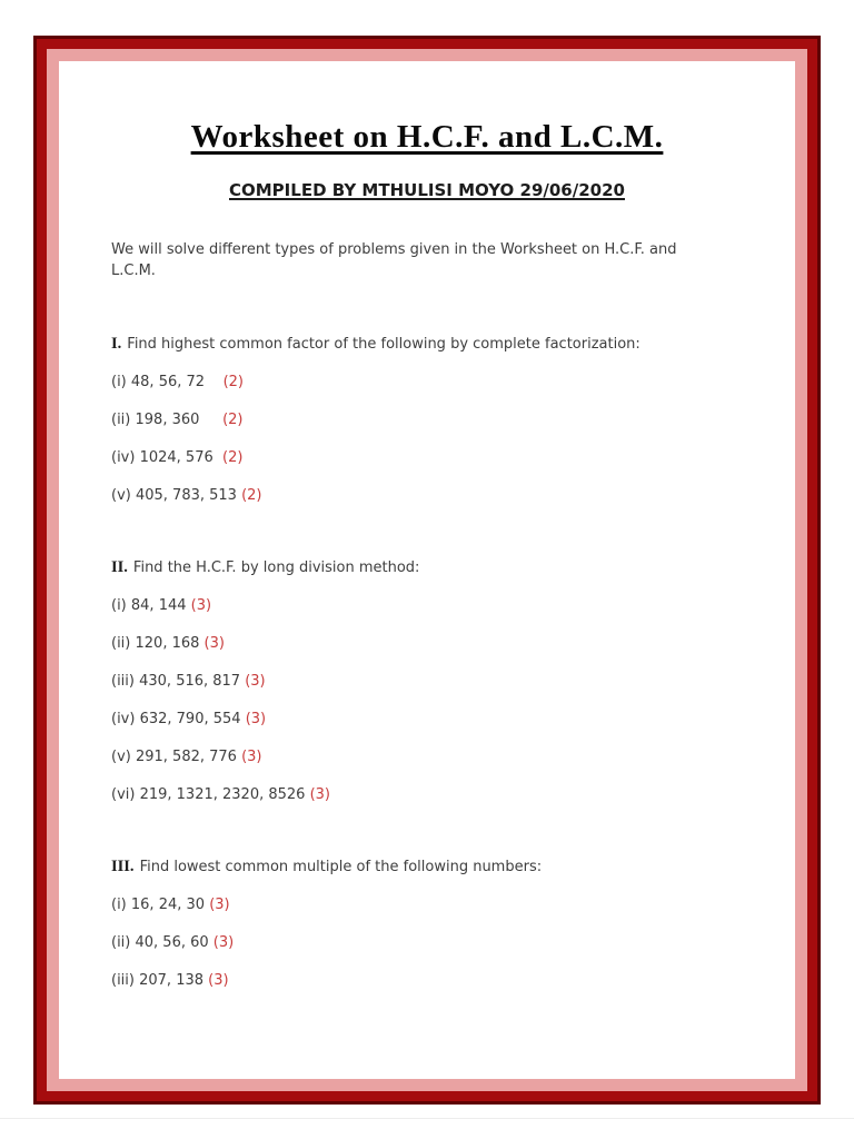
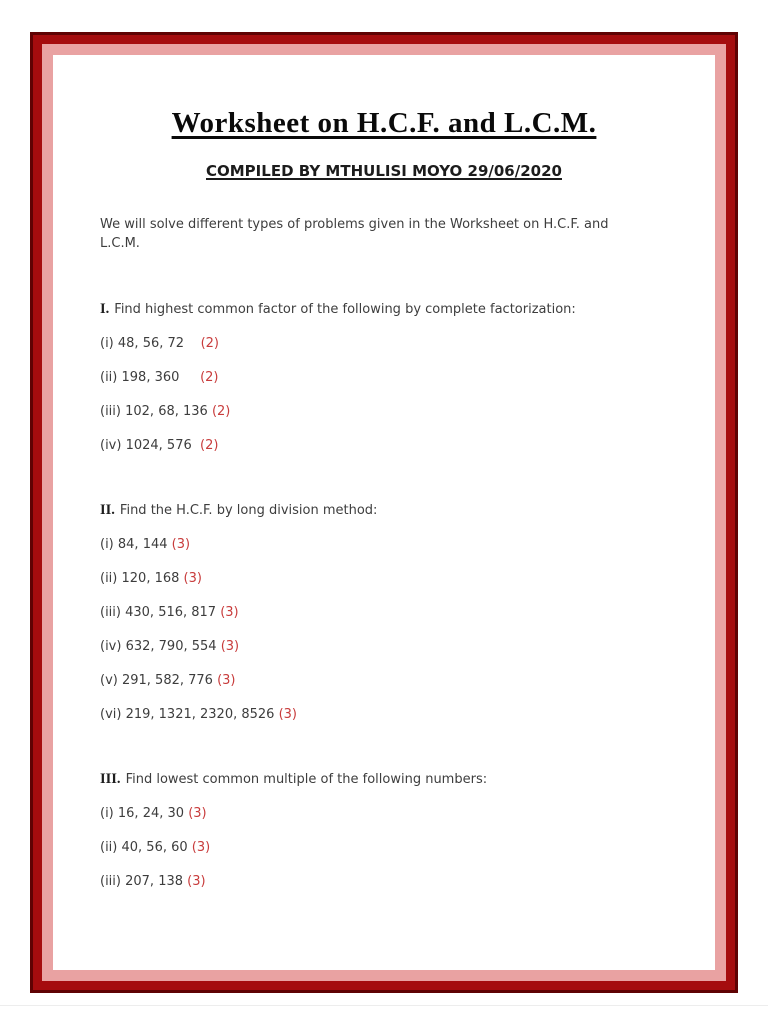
  Worksheet on H.C.F. and L.C.M.
  COMPILED BY MTHULISI MOYO 29/06/2020
  We will solve different types of problems given in the Worksheet on H.C.F. and
  L.C.M.
  I. Find highest common factor of the following by complete factorization:
  (i) 48, 56, 72 (2)
  (ii) 198, 360 (2)
+ (iii) 102, 68, 136 (2)
  (iv) 1024, 576 (2)
- (v) 405, 783, 513 (2)
  II. Find the H.C.F. by long division method:
  (i) 84, 144 (3)
  (ii) 120, 168 (3)
  (iii) 430, 516, 817 (3)
  (iv) 632, 790, 554 (3)
  (v) 291, 582, 776 (3)
  (vi) 219, 1321, 2320, 8526 (3)
  III. Find lowest common multiple of the following numbers:
  (i) 16, 24, 30 (3)
  (ii) 40, 56, 60 (3)
  (iii) 207, 138 (3)
